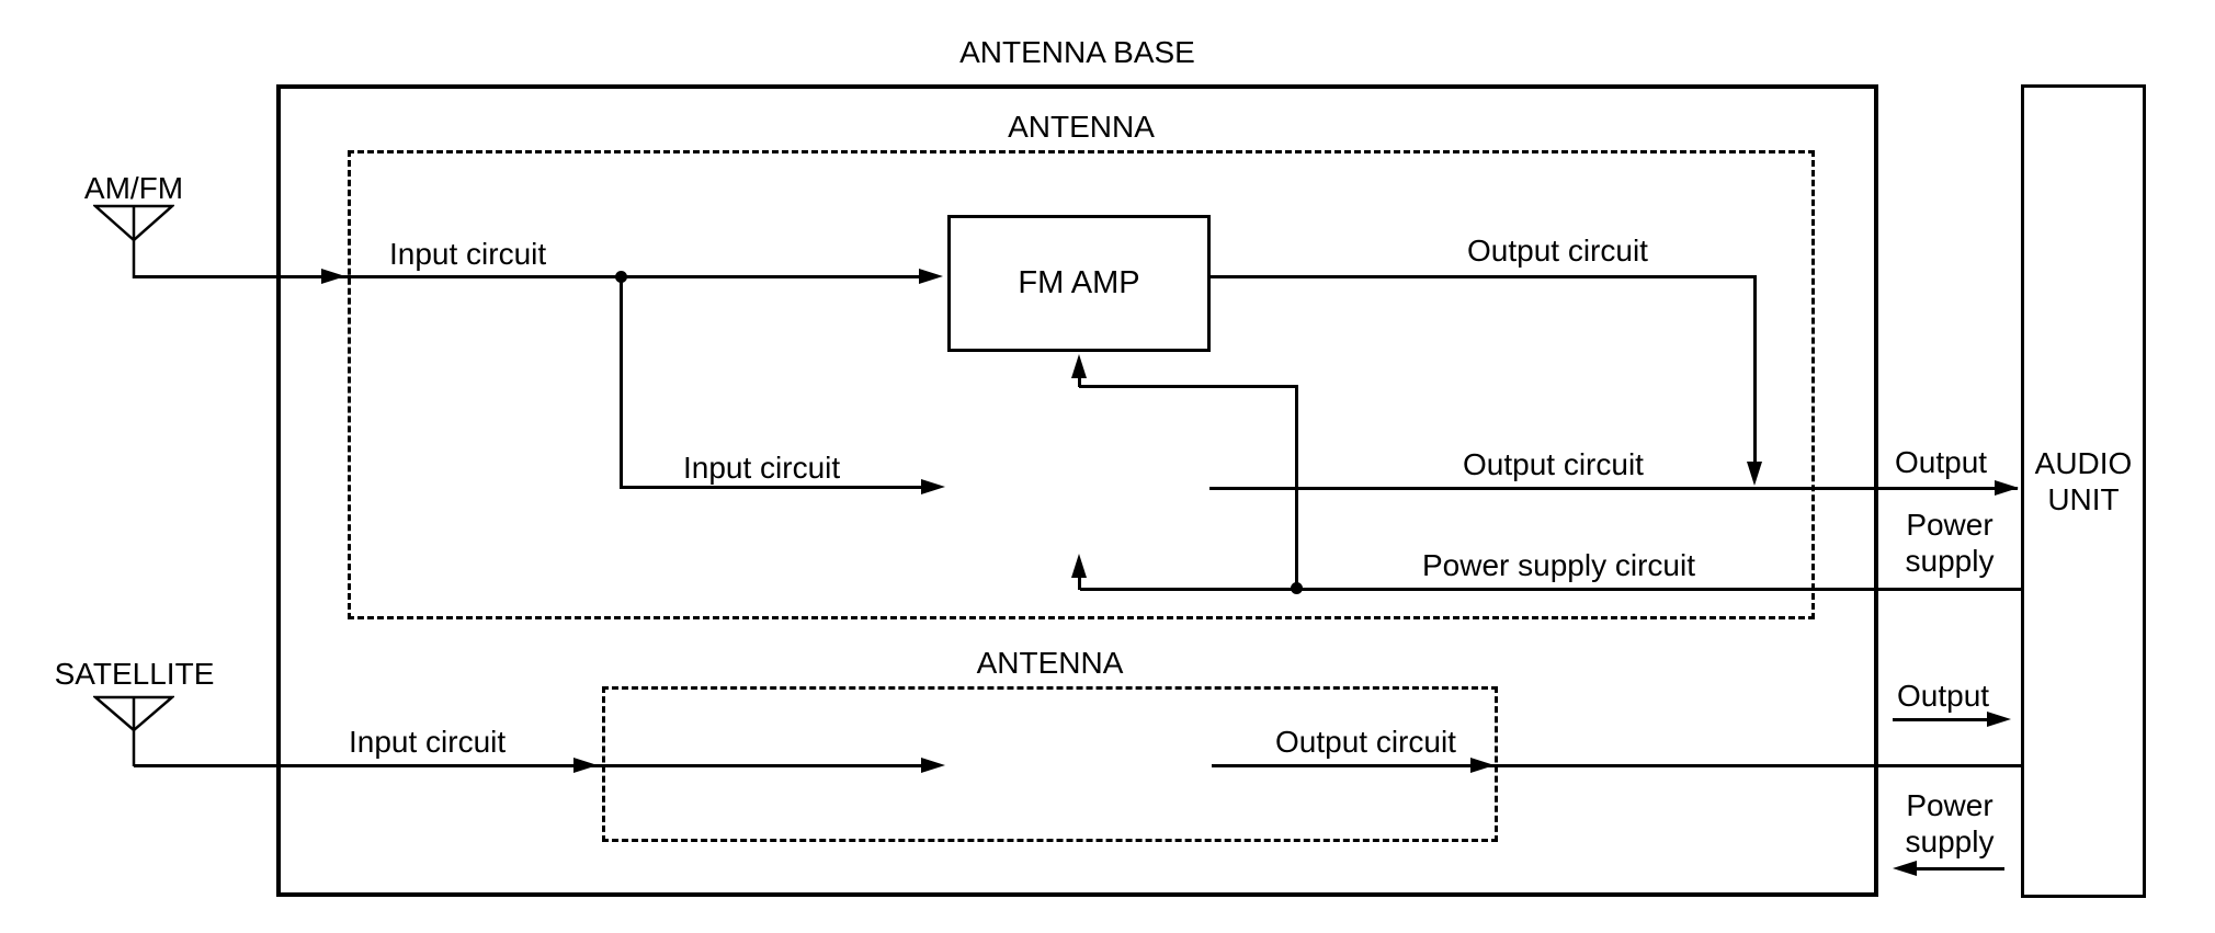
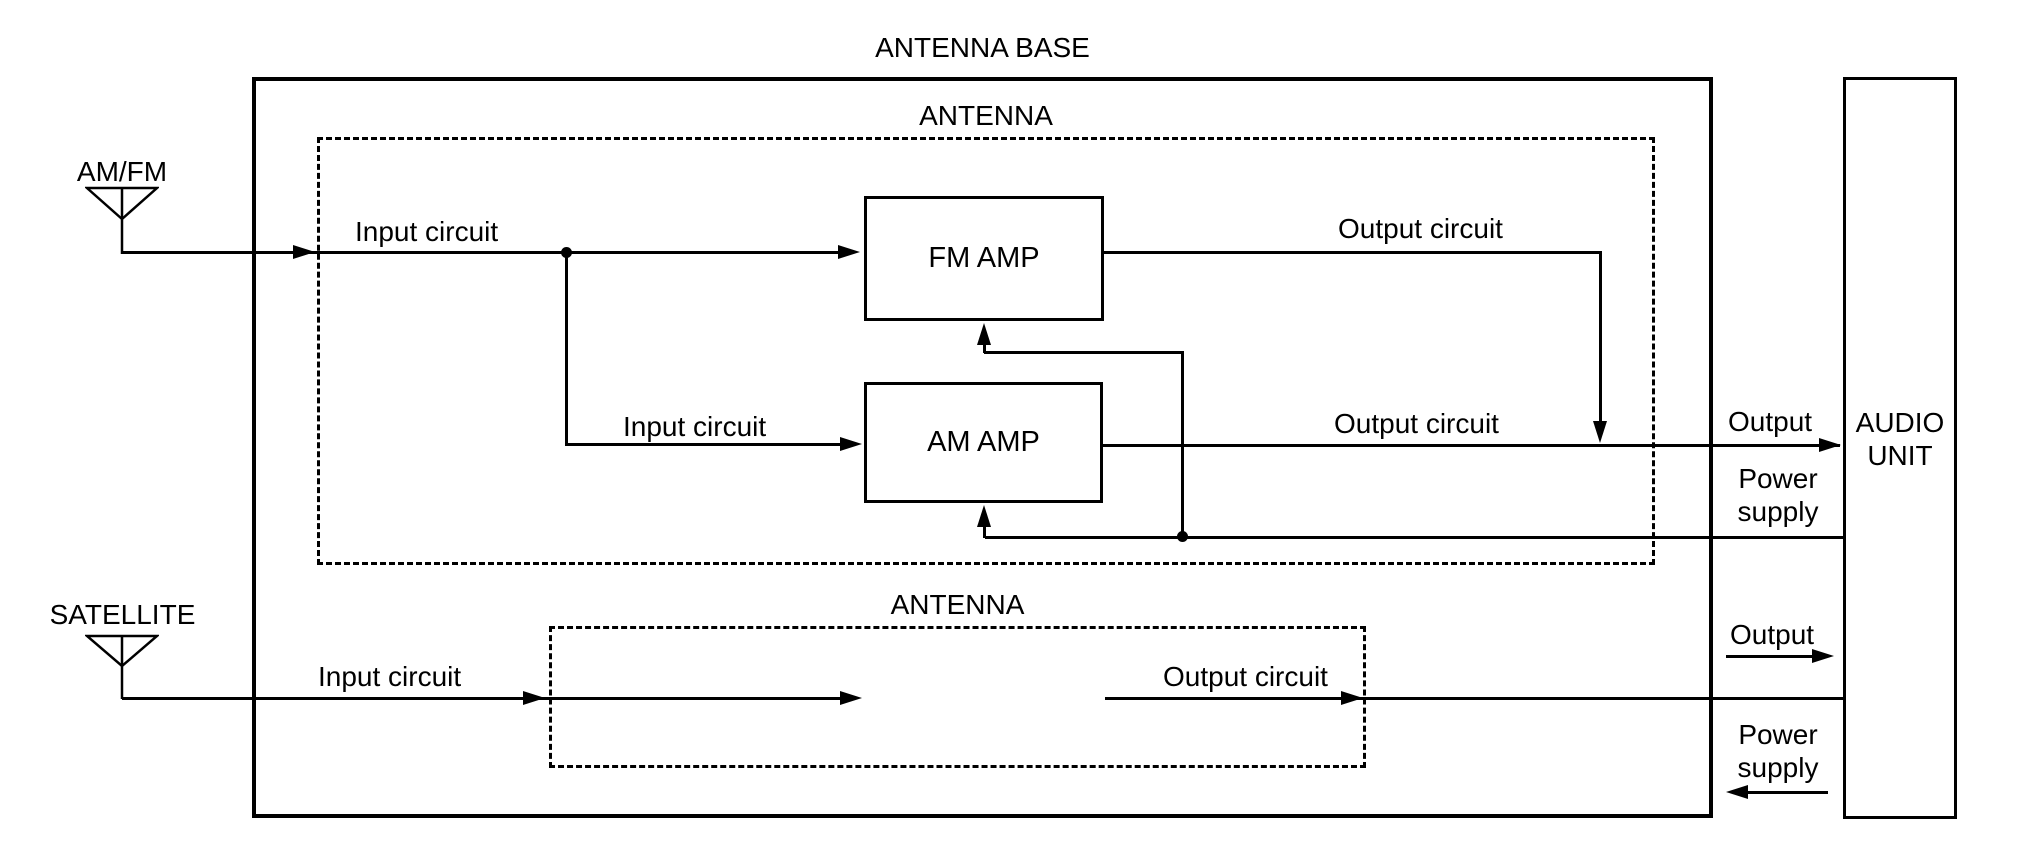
  ANTENNA BASE
  AUDIO UNIT
  ANTENNA
  ANTENNA
  FM AMP
+ AM AMP
  AM/FM
  SATELLITE
  Input circuit
  Input circuit
  Output circuit
  Output circuit
  Output
- Power supply circuit
  Power supply
  Input circuit
  Output circuit
  Output
  Power supply
